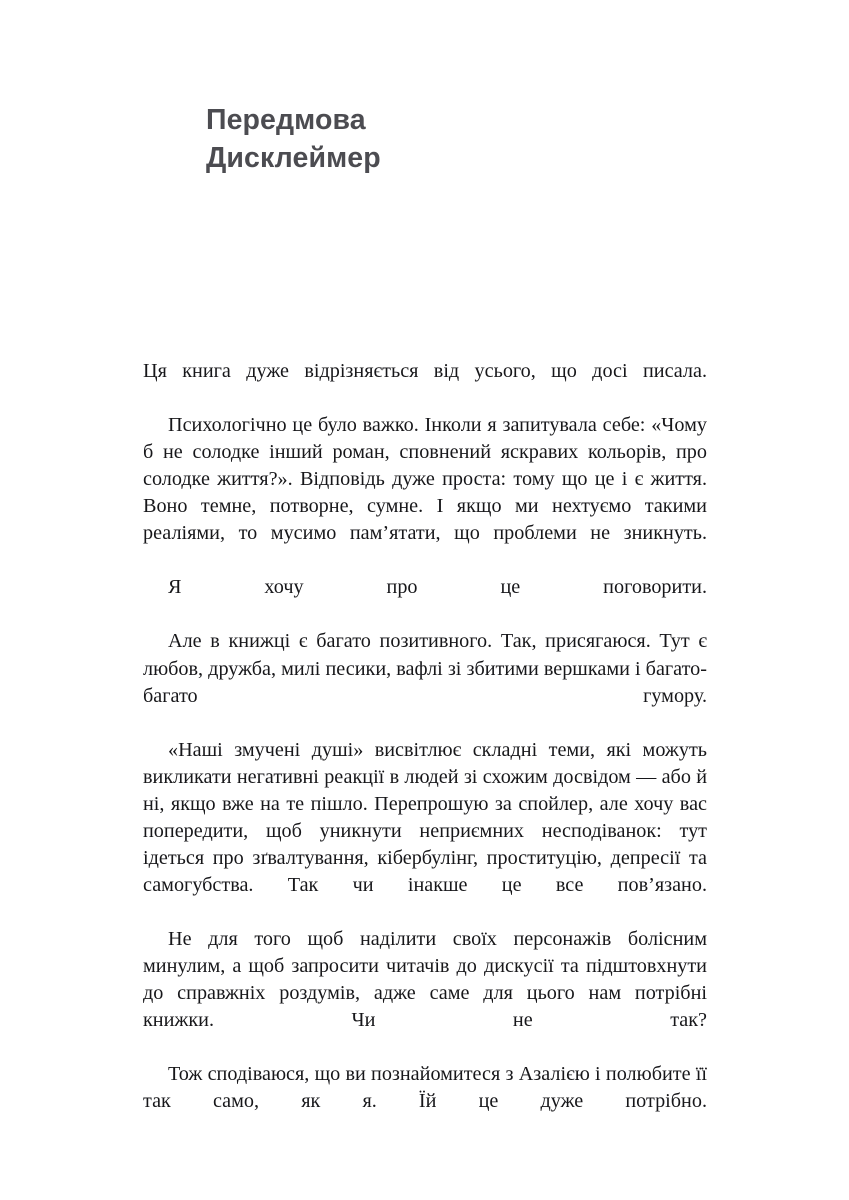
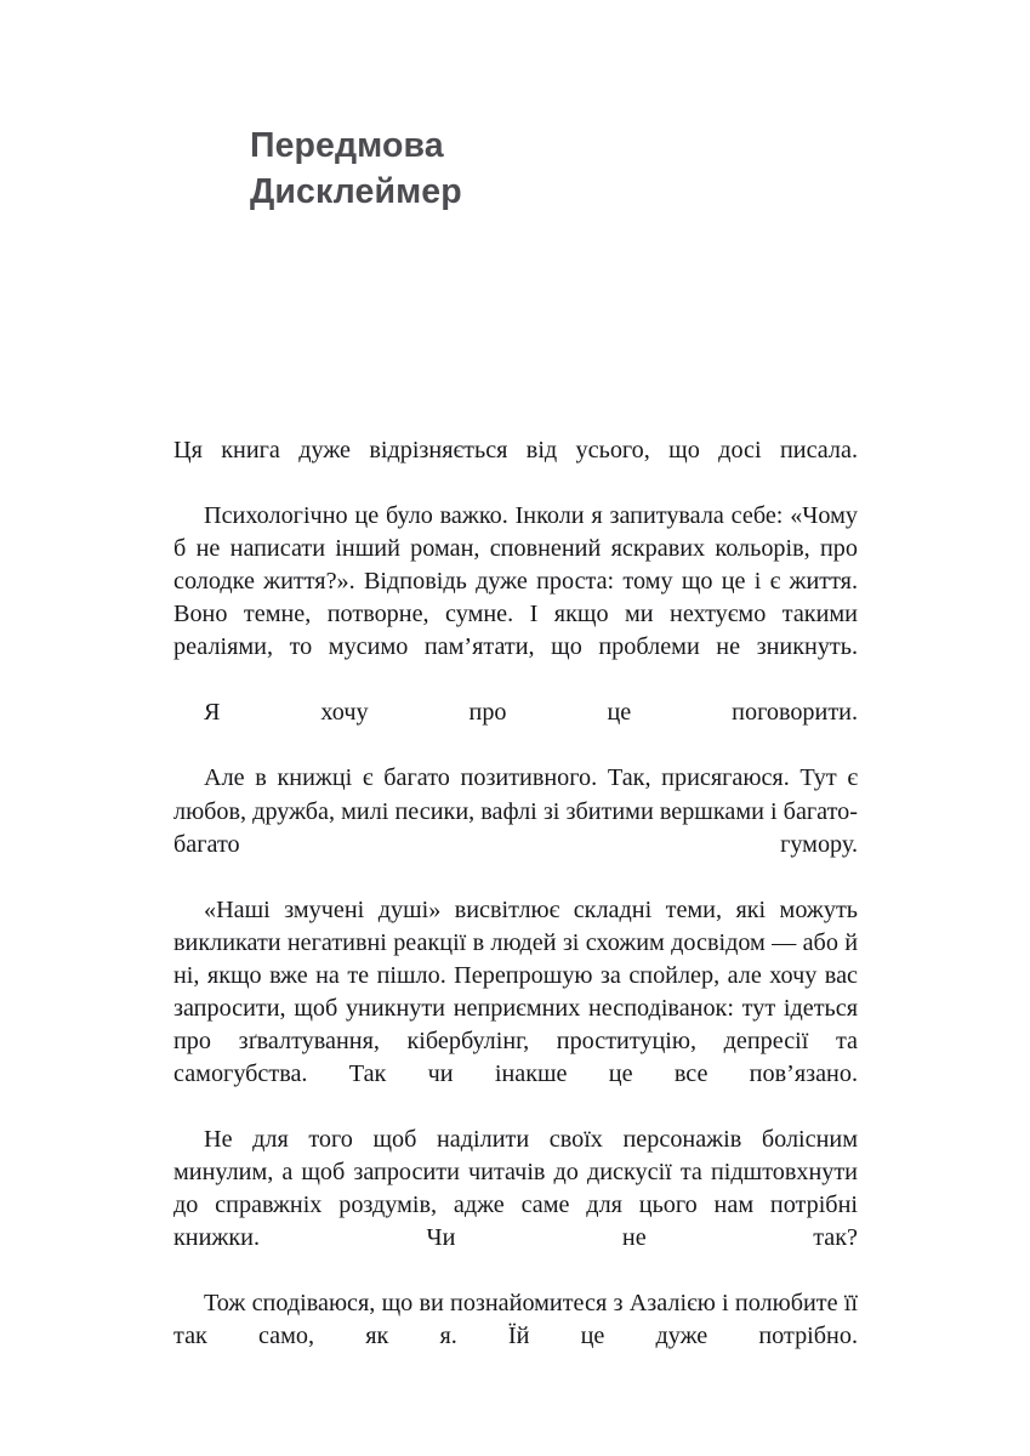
  Передмова
  Дисклеймер
  Ця книга дуже відрізняється від усього, що досі писала.
- Психологічно це було важко. Інколи я запитувала себе: «Чому б не солодке інший роман, сповнений яскравих кольорів, про солодке життя?». Відповідь дуже проста: тому що це і є життя. Воно темне, потворне, сумне. І якщо ми нехтуємо такими реаліями, то мусимо пам’ятати, що проблеми не зникнуть.
+ Психологічно це було важко. Інколи я запитувала себе: «Чому б не написати інший роман, сповнений яскравих кольорів, про солодке життя?». Відповідь дуже проста: тому що це і є життя. Воно темне, потворне, сумне. І якщо ми нехтуємо такими реаліями, то мусимо пам’ятати, що проблеми не зникнуть.
  Я хочу про це поговорити.
  Але в книжці є багато позитивного. Так, присягаюся. Тут є любов, дружба, милі песики, вафлі зі збитими вершками і багато-багато гумору.
- «Наші змучені душі» висвітлює складні теми, які можуть викликати негативні реакції в людей зі схожим досвідом — або й ні, якщо вже на те пішло. Перепрошую за спойлер, але хочу вас попередити, щоб уникнути неприємних несподіванок: тут ідеться про зґвалтування, кібербулінг, проституцію, депресії та самогубства. Так чи інакше це все пов’язано.
+ «Наші змучені душі» висвітлює складні теми, які можуть викликати негативні реакції в людей зі схожим досвідом — або й ні, якщо вже на те пішло. Перепрошую за спойлер, але хочу вас запросити, щоб уникнути неприємних несподіванок: тут ідеться про зґвалтування, кібербулінг, проституцію, депресії та самогубства. Так чи інакше це все пов’язано.
  Не для того щоб наділити своїх персонажів болісним минулим, а щоб запросити читачів до дискусії та підштовхнути до справжніх роздумів, адже саме для цього нам потрібні книжки. Чи не так?
  Тож сподіваюся, що ви познайомитеся з Азалією і полюбите її так само, як я. Їй це дуже потрібно.
